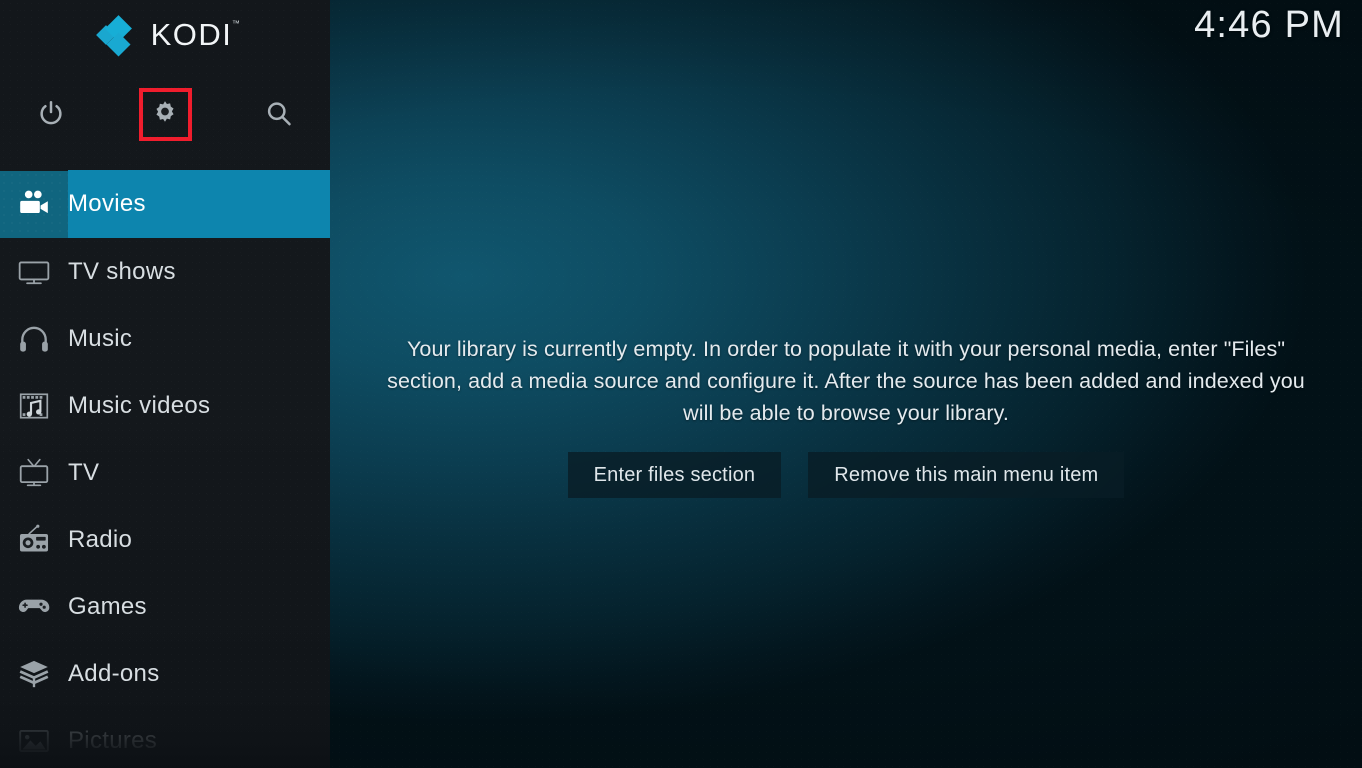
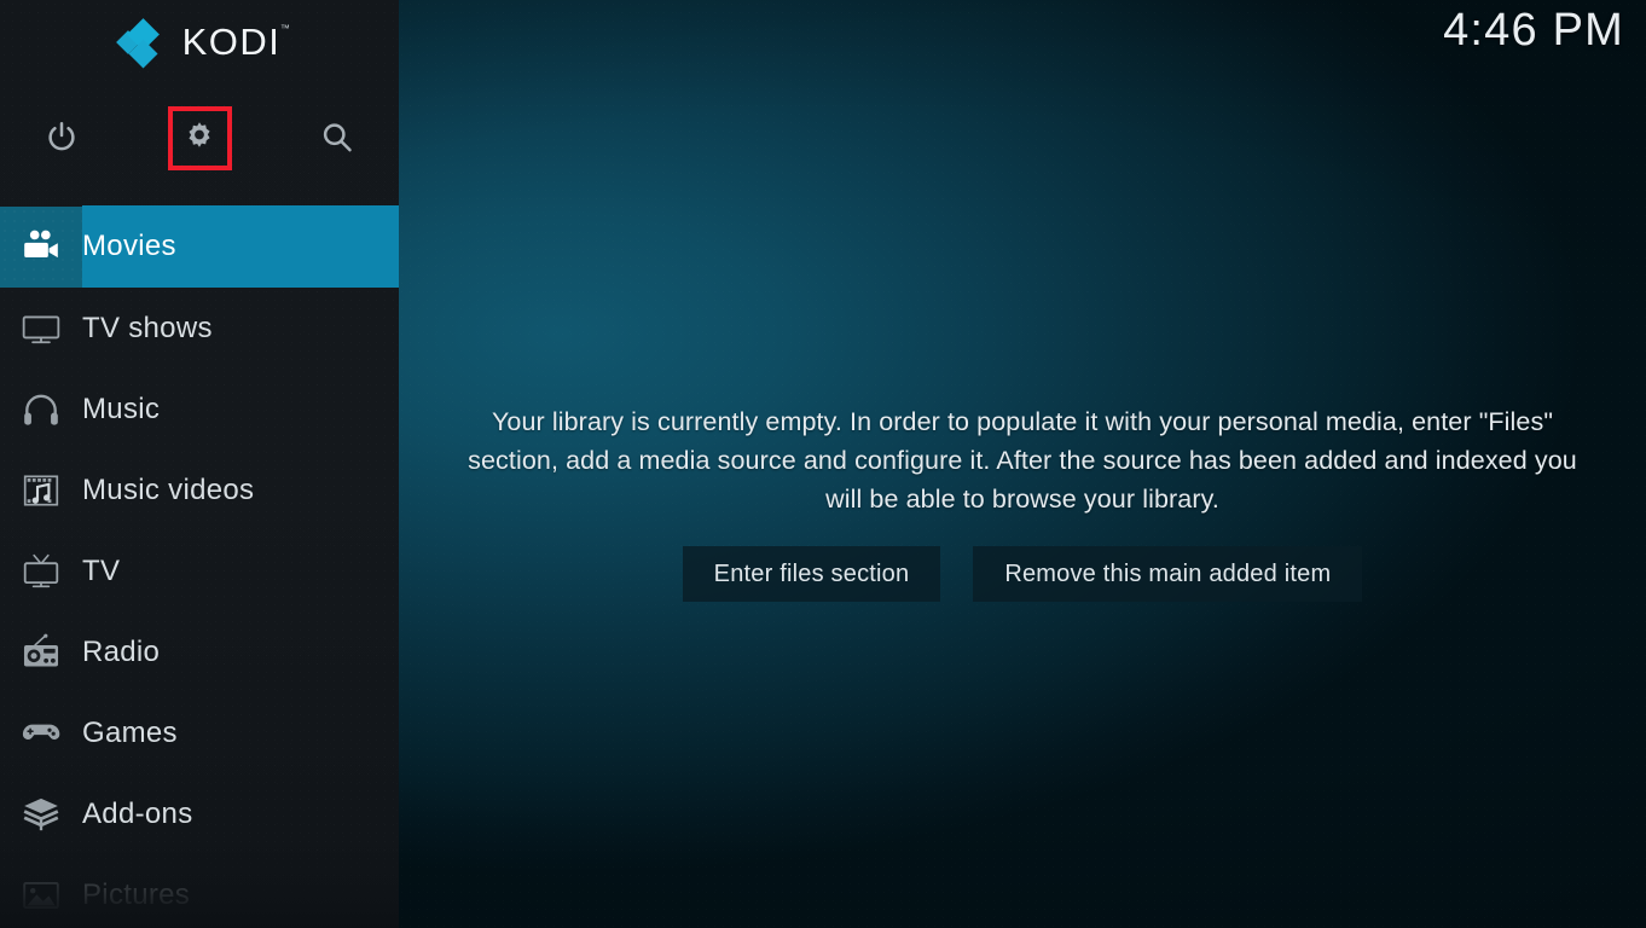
  4:46 PM
  Your library is currently empty. In order to populate it with your personal media, enter "Files" section, add a media source and configure it. After the source has been added and indexed you will be able to browse your library.
  Enter files section
- Remove this main menu item
+ Remove this main added item
  KODI
  ™
  Movies
  TV shows
  Music
  Music videos
  TV
  Radio
  Games
  Add-ons
